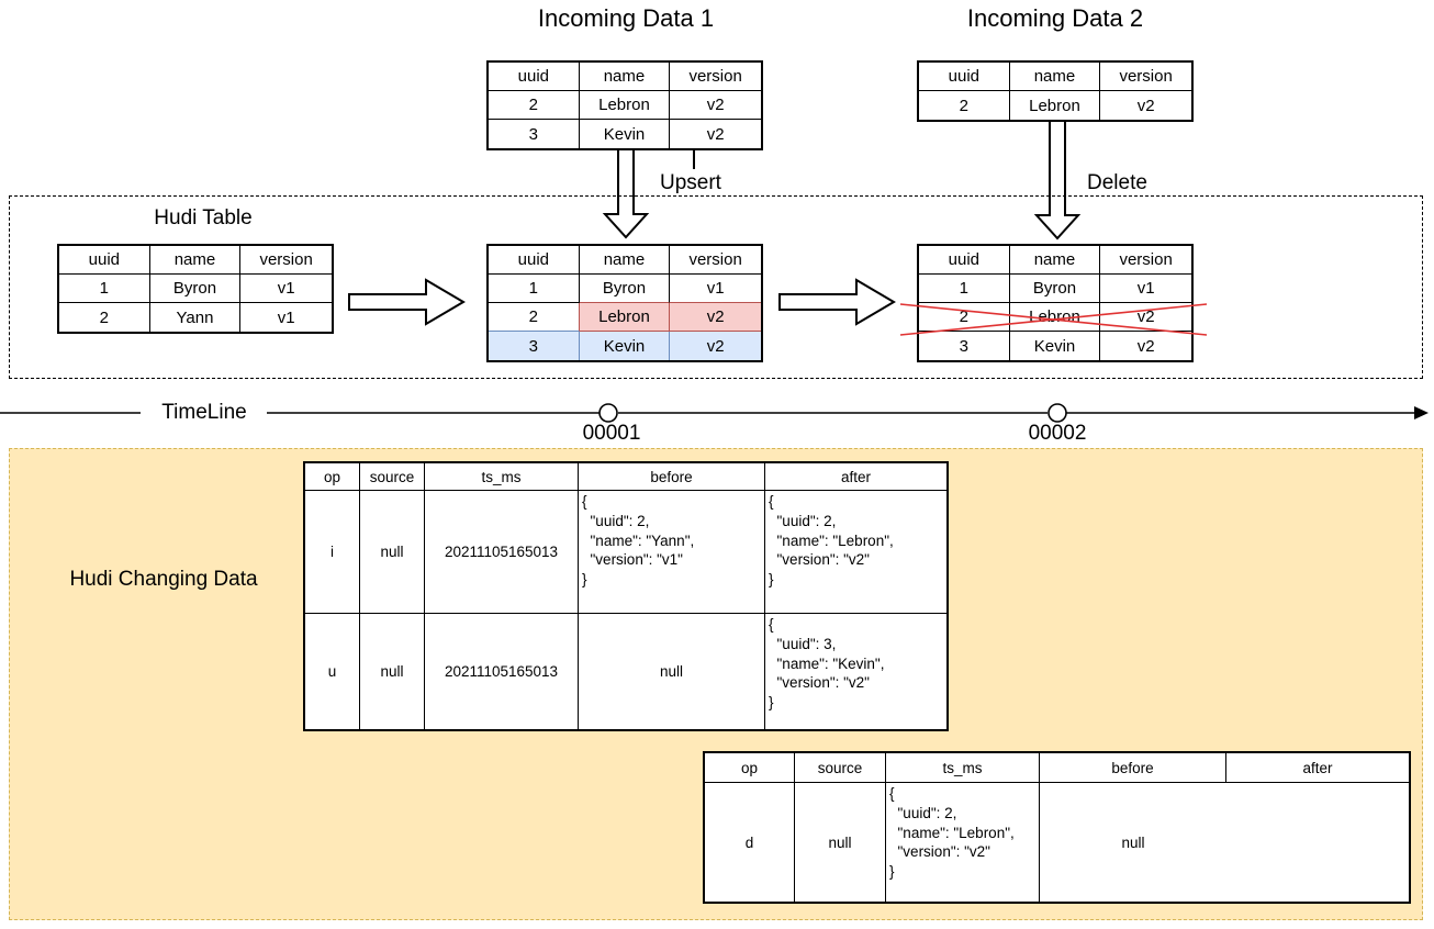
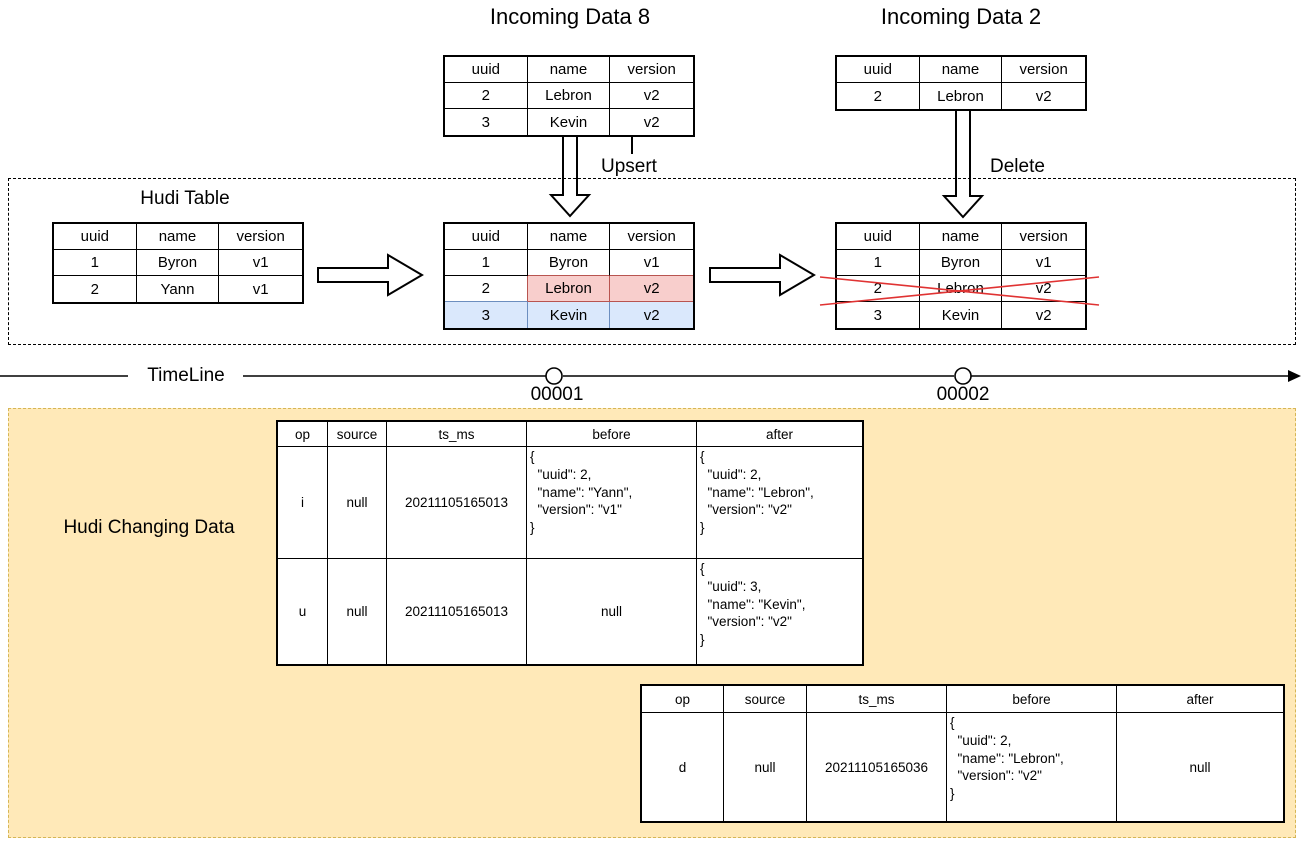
- Incoming Data 1
+ Incoming Data 8
  Incoming Data 2
  uuid
  name
  version
  2
  Lebron
  v2
  3
  Kevin
  v2
  uuid
  name
  version
  2
  Lebron
  v2
  Upsert
  Delete
  Hudi Table
  uuid
  name
  version
  1
  Byron
  v1
  2
  Yann
  v1
  uuid
  name
  version
  1
  Byron
  v1
  2
  Lebron
  v2
  3
  Kevin
  v2
  uuid
  name
  version
  1
  Byron
  v1
  2
  v2
  3
  Kevin
  v2
  TimeLine
  00001
  00002
  Hudi Changing Data
  op
  source
  ts_ms
  before
  after
  i
  null
  20211105165013
  {
  "uuid": 2,
  "name": "Yann",
  "version": "v1"
  }
  {
  "uuid": 2,
  "name": "Lebron",
  "version": "v2"
  }
  u
  null
  20211105165013
  null
  {
  "uuid": 3,
  "name": "Kevin",
  "version": "v2"
  }
  op
  source
  ts_ms
  before
  after
  d
  null
+ 20211105165036
  {
  "uuid": 2,
  "name": "Lebron",
  "version": "v2"
  }
  null
